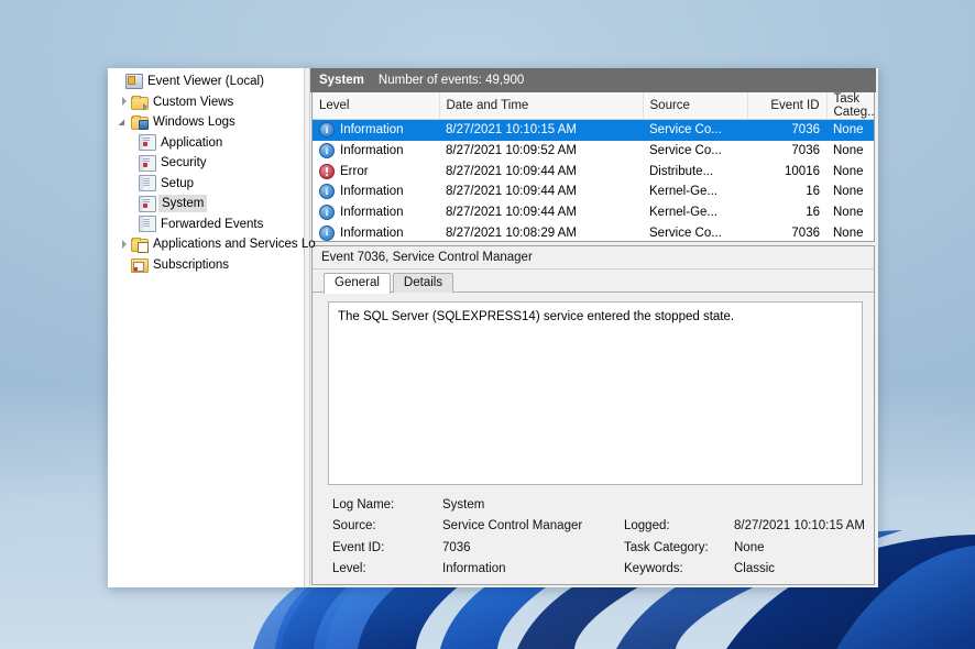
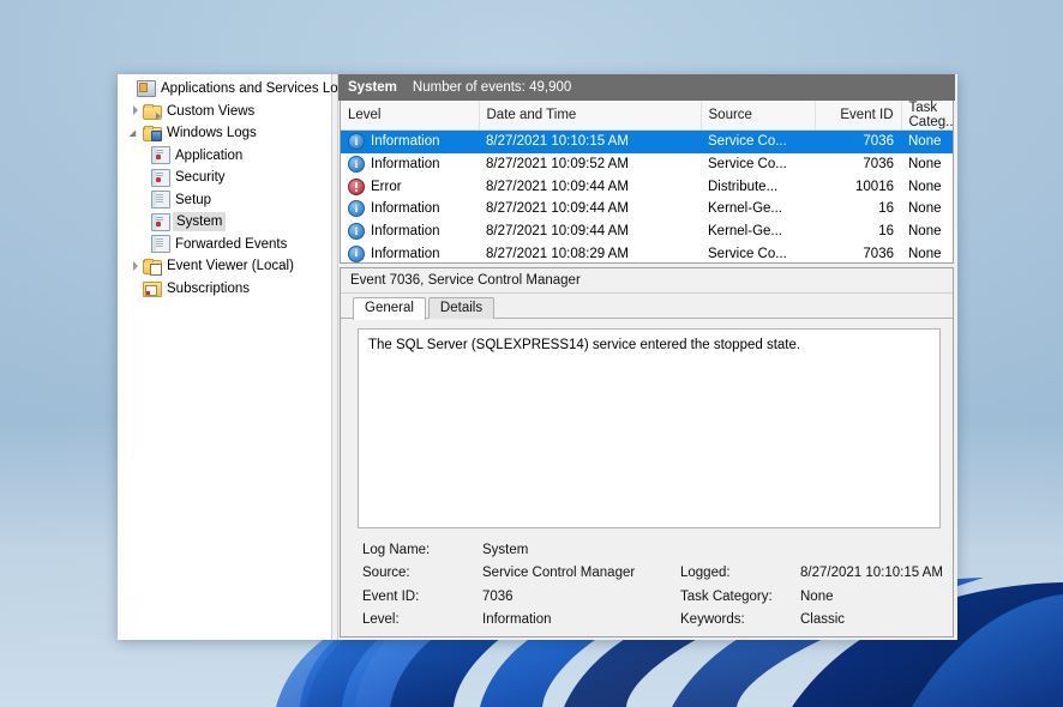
- Event Viewer (Local)
+ Applications and Services Lo
  Custom Views
  Windows Logs
  Application
  Security
  Setup
  System
  Forwarded Events
- Applications and Services Lo
+ Event Viewer (Local)
  Subscriptions
  System
  Number of events: 49,900
  Level	Date and Time	Source	Event ID	Task Categ..
  i Information	8/27/2021 10:10:15 AM	Service Co...	7036	None
  i Information	8/27/2021 10:09:52 AM	Service Co...	7036	None
  Error	8/27/2021 10:09:44 AM	Distribute...	10016	None
  i Information	8/27/2021 10:09:44 AM	Kernel-Ge...	16	None
  i Information	8/27/2021 10:09:44 AM	Kernel-Ge...	16	None
  i Information	8/27/2021 10:08:29 AM	Service Co...	7036	None
  Event 7036, Service Control Manager
  General
  Details
  The SQL Server (SQLEXPRESS14) service entered the stopped state.
  Log Name:
  System
  Source:
  Service Control Manager
  Logged:
  8/27/2021 10:10:15 AM
  Event ID:
  7036
  Task Category:
  None
  Level:
  Information
  Keywords:
  Classic
